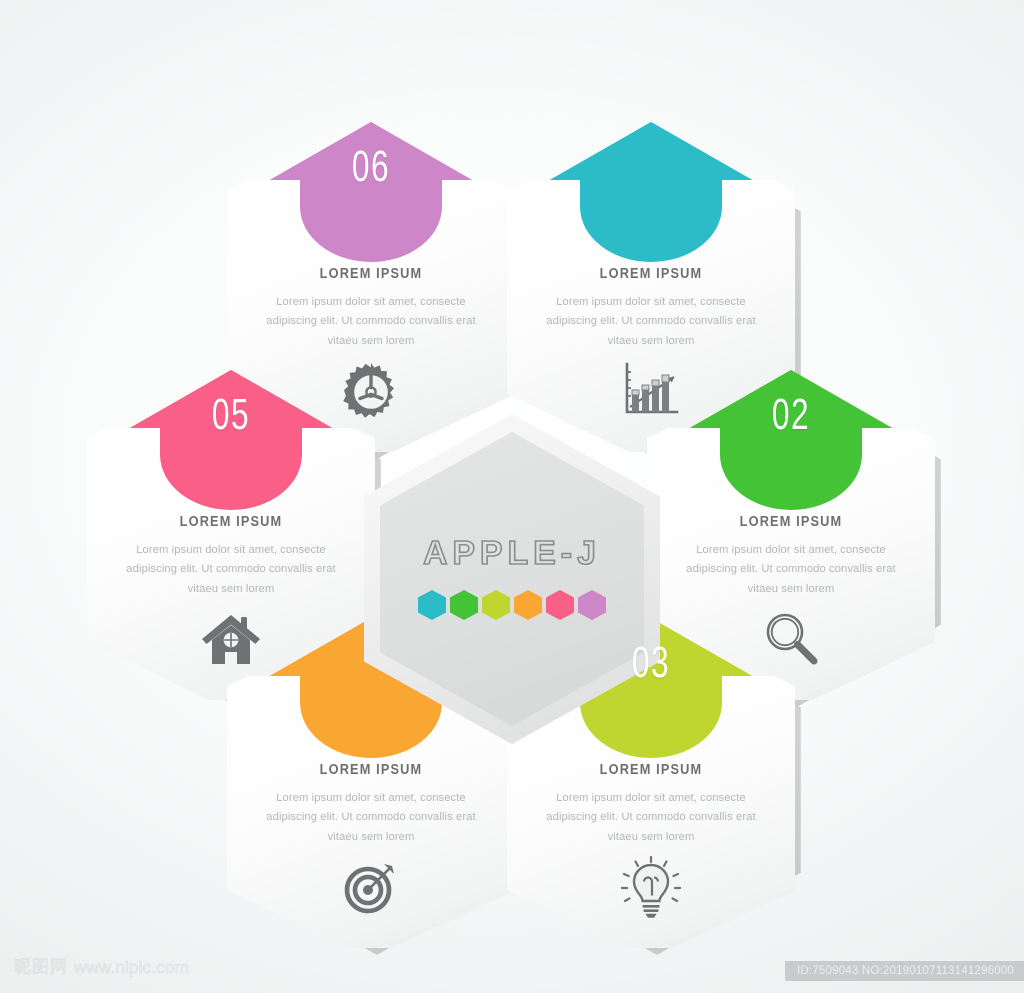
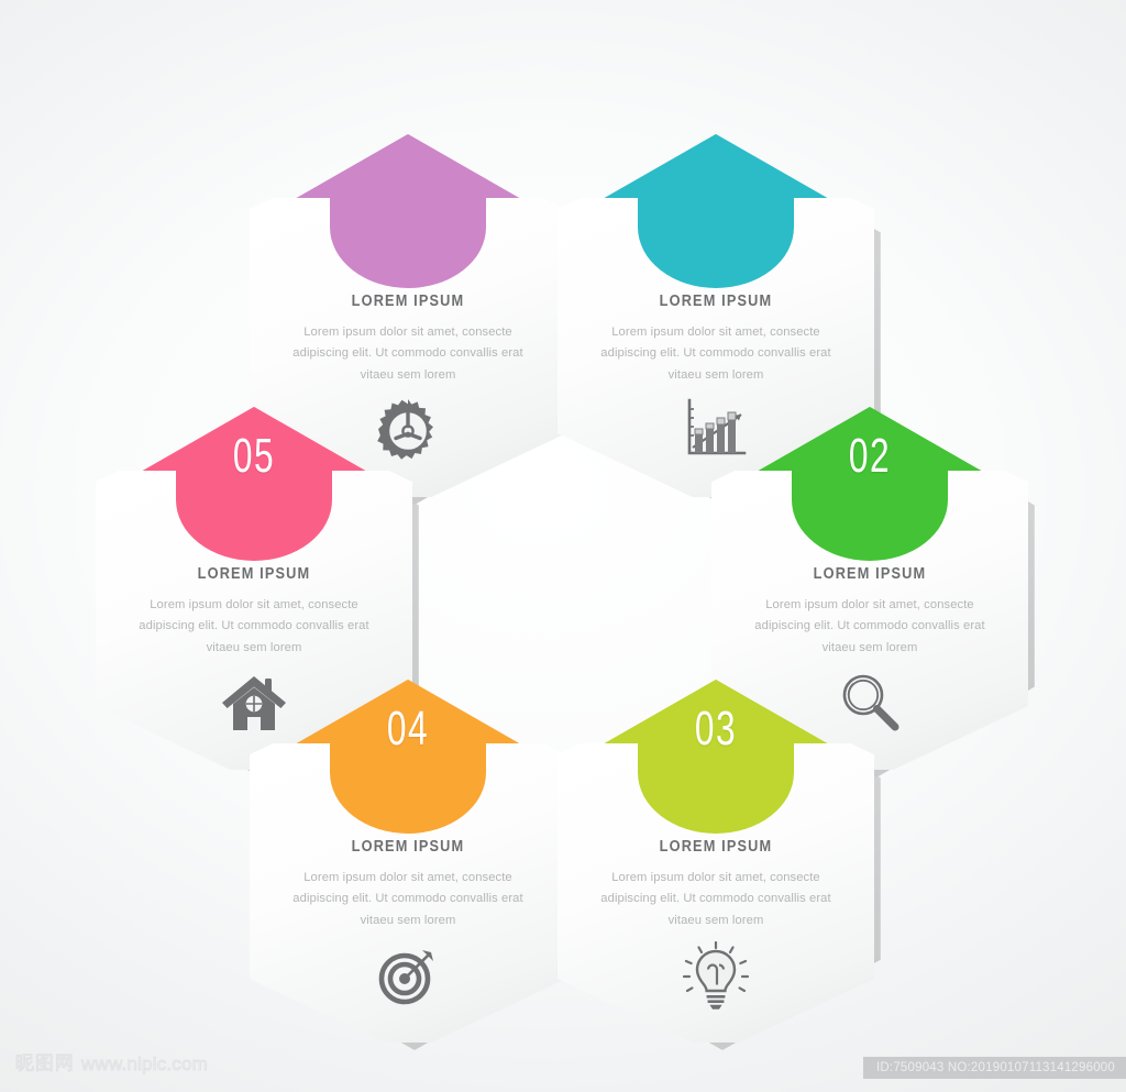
- 06
  LOREM IPSUM
  Lorem ipsum dolor sit amet, consecte
  adipiscing elit. Ut commodo convallis erat
  vitaeu sem lorem
  LOREM IPSUM
  Lorem ipsum dolor sit amet, consecte
  adipiscing elit. Ut commodo convallis erat
  vitaeu sem lorem
  05
  LOREM IPSUM
  Lorem ipsum dolor sit amet, consecte
  adipiscing elit. Ut commodo convallis erat
  vitaeu sem lorem
  02
  LOREM IPSUM
  Lorem ipsum dolor sit amet, consecte
  adipiscing elit. Ut commodo convallis erat
  vitaeu sem lorem
+ 04
  LOREM IPSUM
  Lorem ipsum dolor sit amet, consecte
  adipiscing elit. Ut commodo convallis erat
  vitaeu sem lorem
  03
  LOREM IPSUM
  Lorem ipsum dolor sit amet, consecte
  adipiscing elit. Ut commodo convallis erat
  vitaeu sem lorem
- APPLE-J
  ID:7509043 NO:20190107113141296000
